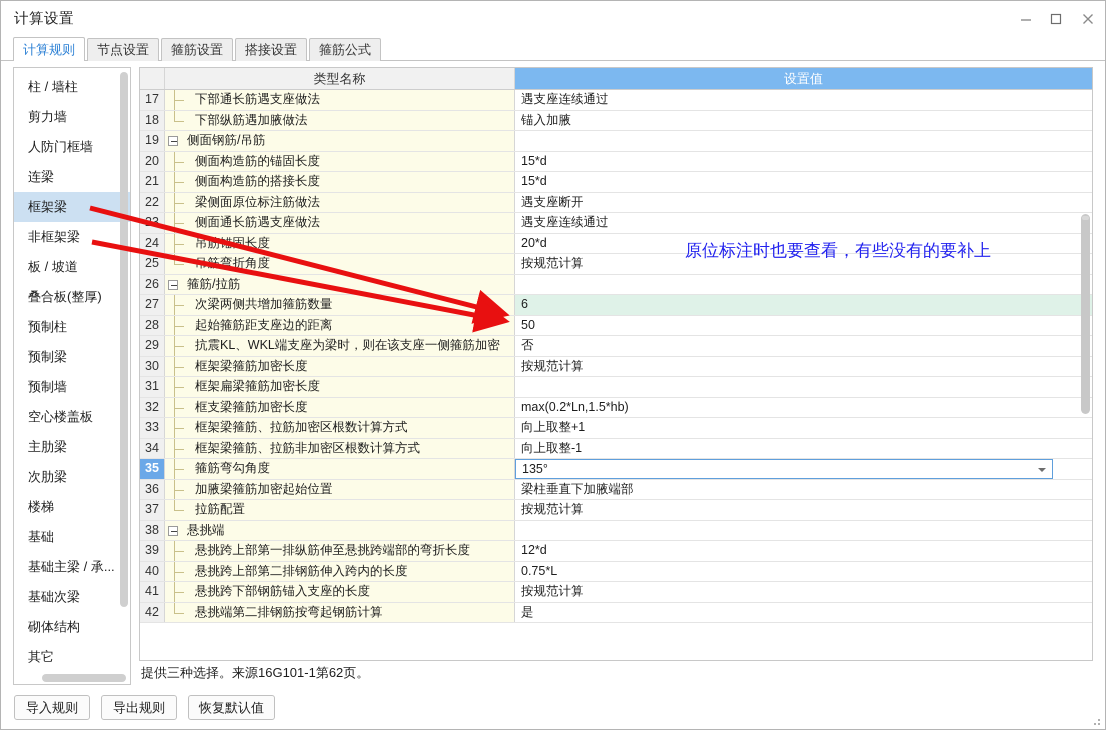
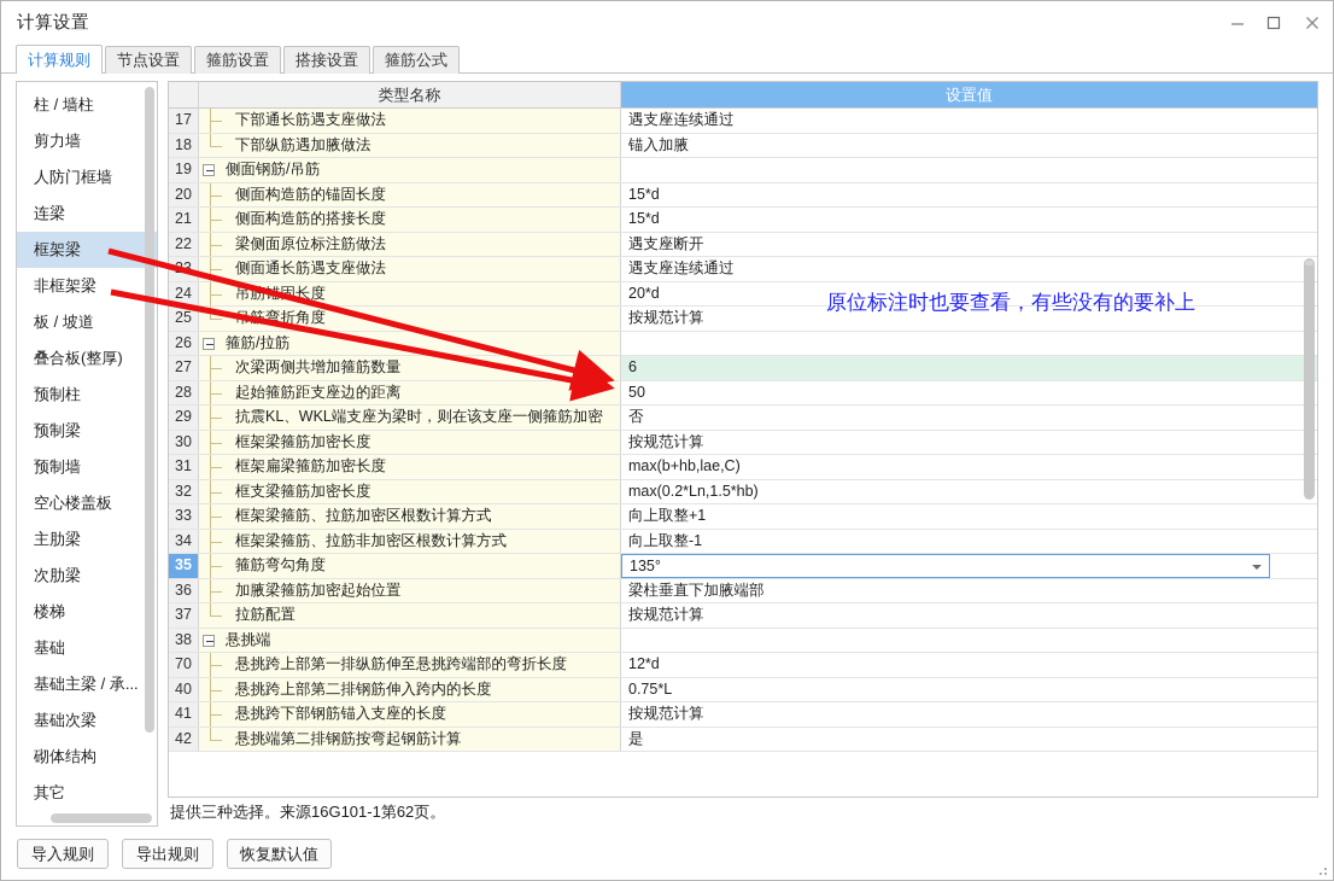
  计算设置
  计算规则
  节点设置
  箍筋设置
  搭接设置
  箍筋公式
  柱 / 墙柱
  剪力墙
  人防门框墙
  连梁
  框架梁
  非框架梁
  板 / 坡道
  叠合板(整厚)
  预制柱
  预制梁
  预制墙
  空心楼盖板
  主肋梁
  次肋梁
  楼梯
  基础
  基础主梁 / 承...
  基础次梁
  砌体结构
  其它
  类型名称
  设置值
  17
  下部通长筋遇支座做法
  遇支座连续通过
  18
  下部纵筋遇加腋做法
  锚入加腋
  19
  侧面钢筋/吊筋
  20
  侧面构造筋的锚固长度
  15*d
  21
  侧面构造筋的搭接长度
  15*d
  22
  梁侧面原位标注筋做法
  遇支座断开
  侧面通长筋遇支座做法
  遇支座连续通过
  24
  吊筋固长度
  20*d
  25
  按规范计算
  26
  箍筋/拉筋
  27
  次梁两侧共增加箍筋数量
  6
  28
  起始箍筋距支座边的距离
  50
  29
  抗震KL、WKL端支座为梁时，则在该支座一侧箍筋加密
  否
  30
  框架梁箍筋加密长度
  按规范计算
  31
  框架扁梁箍筋加密长度
+ max(b+hb,lae,C)
  32
  框支梁箍筋加密长度
  max(0.2*Ln,1.5*hb)
  33
  框架梁箍筋、拉筋加密区根数计算方式
  向上取整+1
  34
  框架梁箍筋、拉筋非加密区根数计算方式
  向上取整-1
  35
  箍筋弯勾角度
  135°
  36
  加腋梁箍筋加密起始位置
  梁柱垂直下加腋端部
  37
  拉筋配置
  按规范计算
  38
  悬挑端
- 39
+ 70
  悬挑跨上部第一排纵筋伸至悬挑跨端部的弯折长度
  12*d
  40
  悬挑跨上部第二排钢筋伸入跨内的长度
  0.75*L
  41
  悬挑跨下部钢筋锚入支座的长度
  按规范计算
  42
  悬挑端第二排钢筋按弯起钢筋计算
  是
  提供三种选择。来源16G101-1第62页。
  导入规则
  导出规则
  恢复默认值
  原位标注时也要查看，有些没有的要补上
